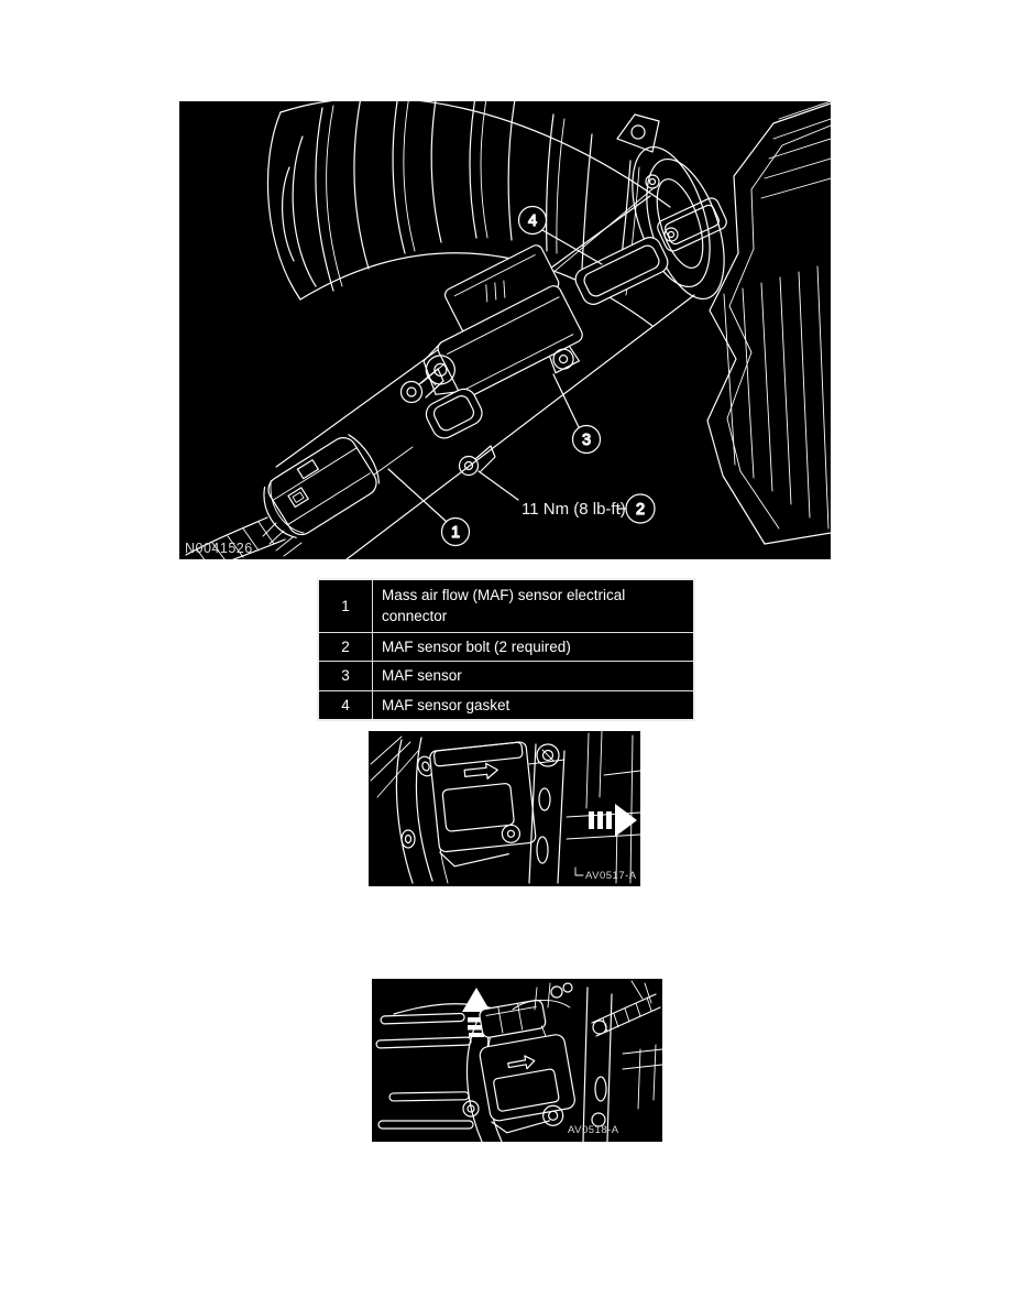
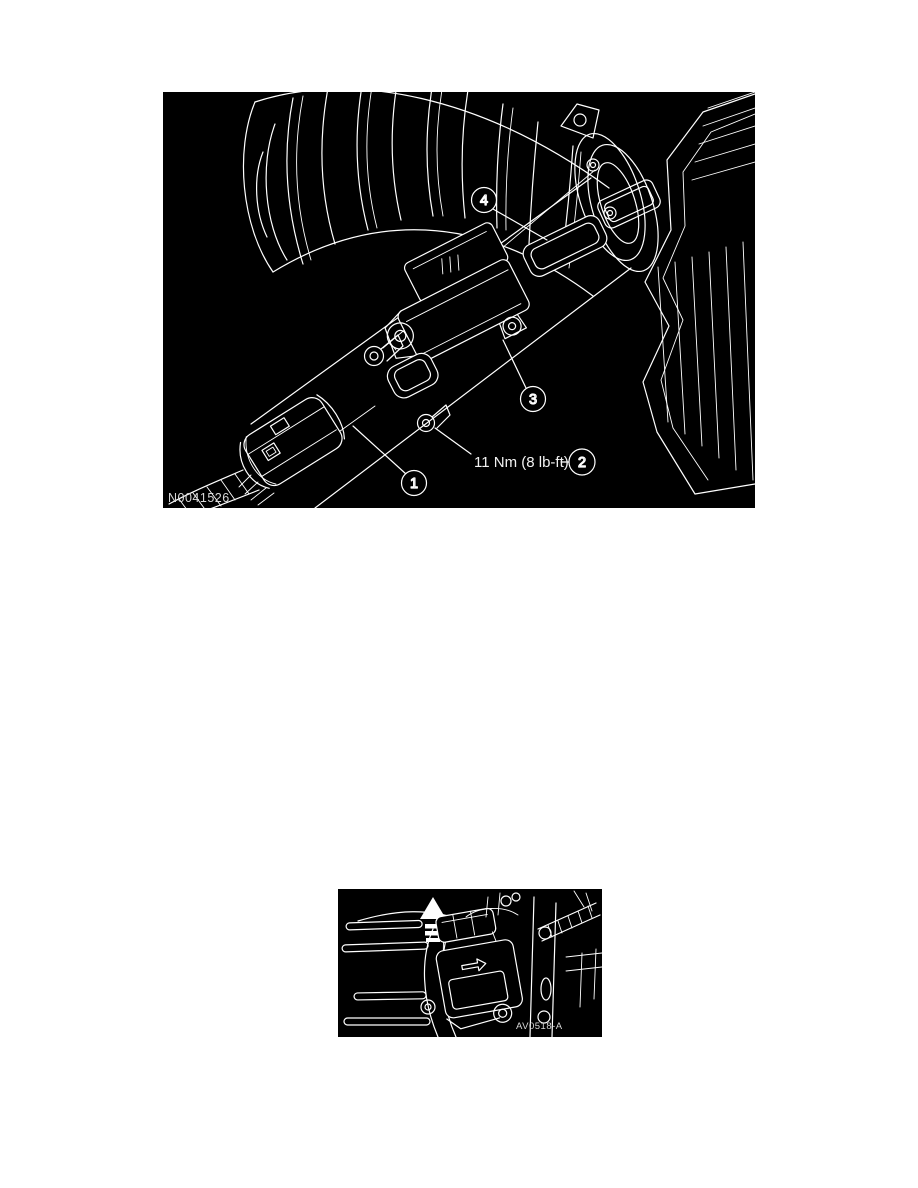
  4
  3
  1
  2
  11 Nm (8 lb-ft)
  N0041526
- 1	Mass air flow (MAF) sensor electrical connector
- 2	MAF sensor bolt (2 required)
- 3	MAF sensor
- 4	MAF sensor gasket
- AV0517-A
  AV0518-A
